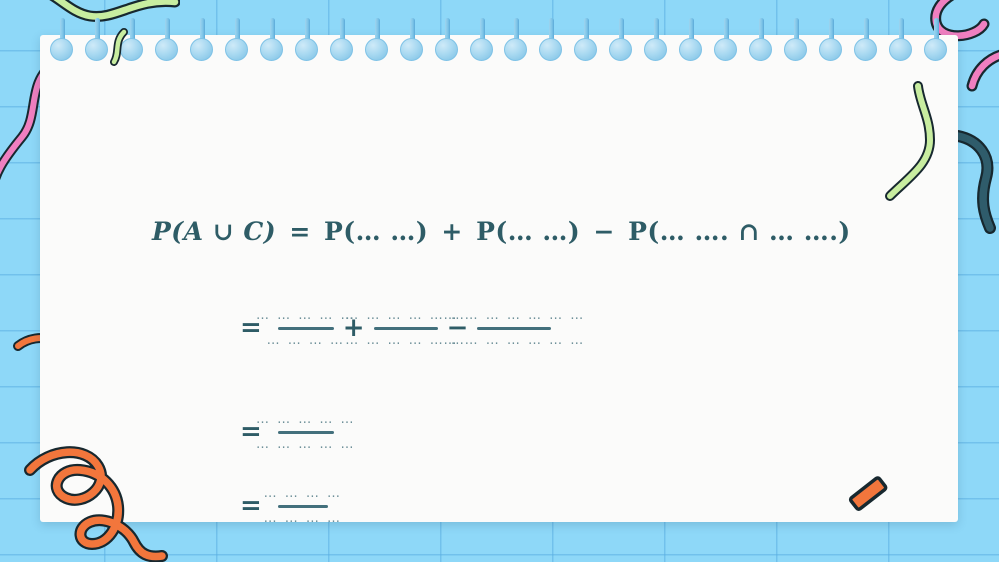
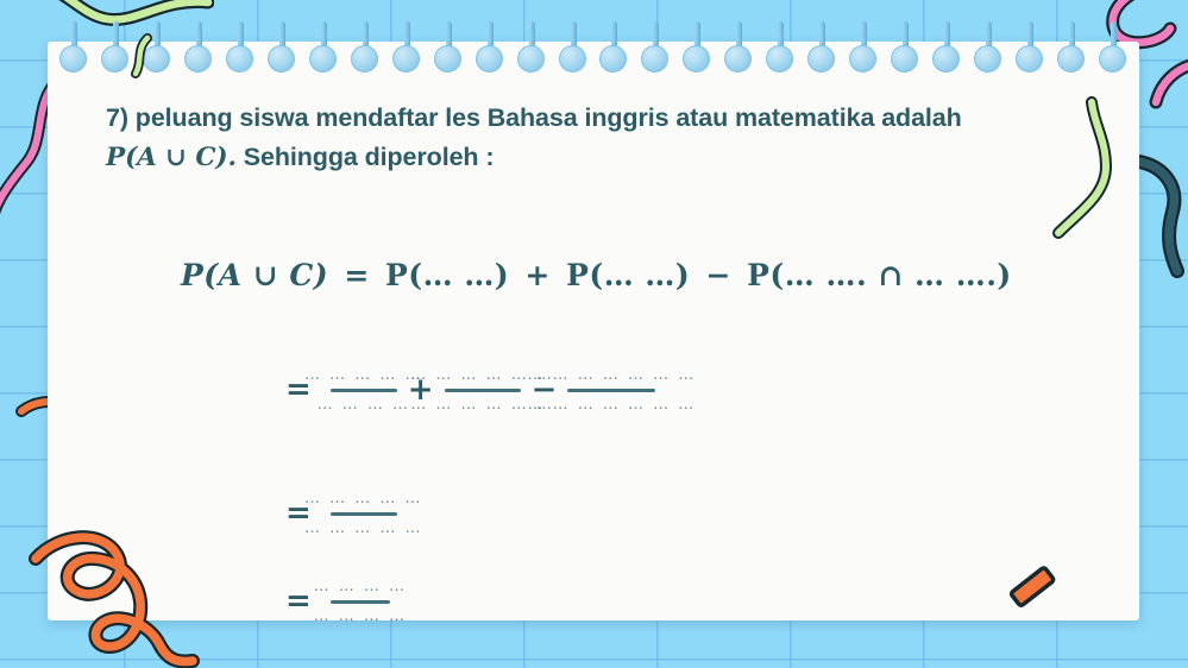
+ 7) peluang siswa mendaftar les Bahasa inggris atau matematika adalah
+ P(A ∪ C). Sehingga diperoleh :
  P(A ∪ C) = P(… …) + P(… …) − P(… …. ∩ … ….)
  =
  … … … … …
  … … … …
  +
  … … … … … …
  … … … … … …
  −
  … … … … … … …
  … … … … … … …
  =
  … … … … …
  … … … … …
  =
  … … … …
  … … … …
